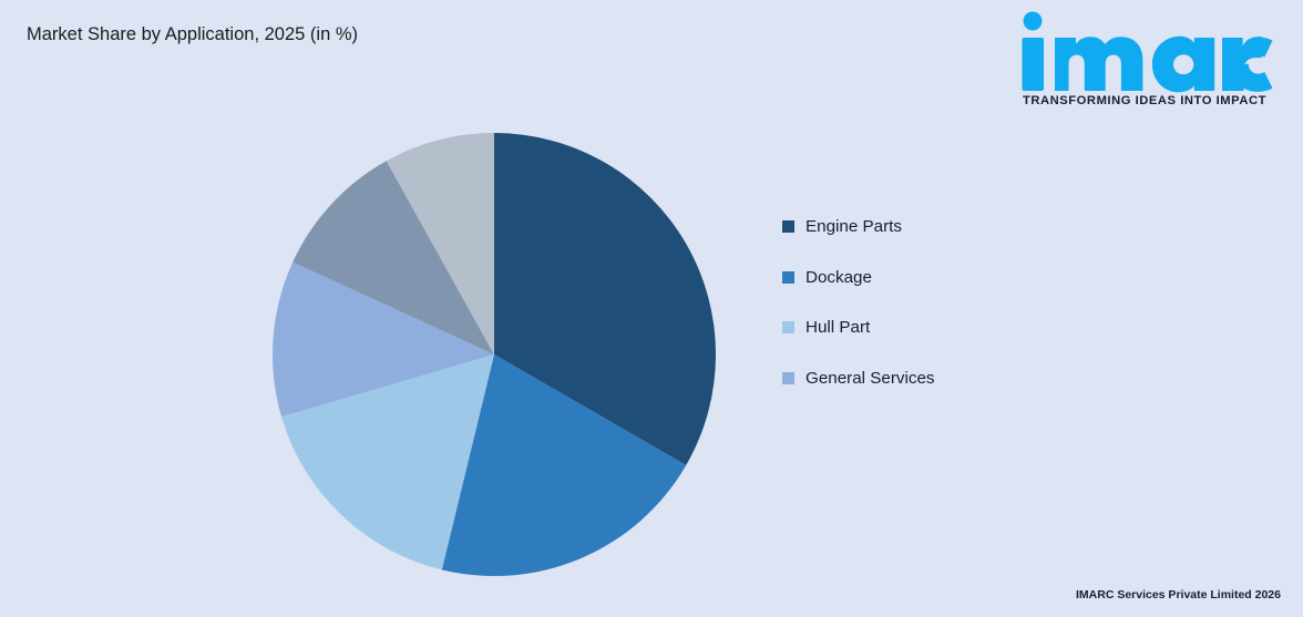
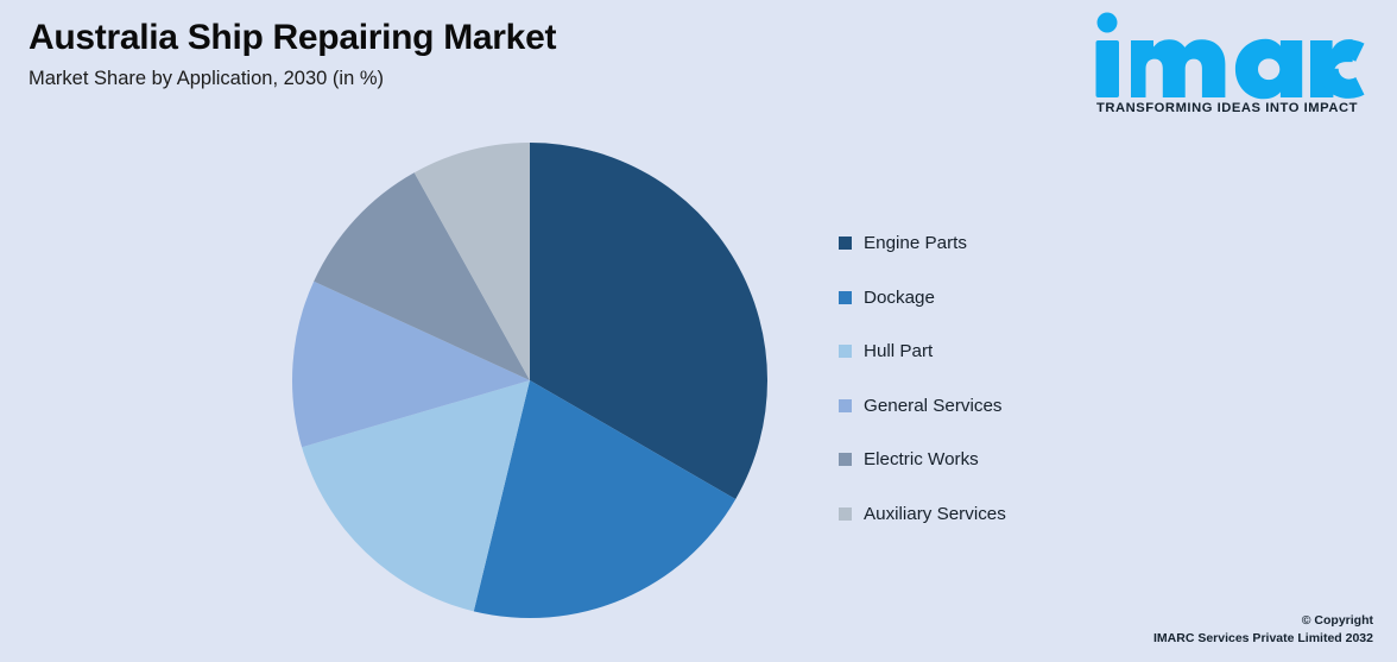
+ Australia Ship Repairing Market
- Market Share by Application, 2025 (in %)
+ Market Share by Application, 2030 (in %)
  TRANSFORMING IDEAS INTO IMPACT
  Engine Parts
  Dockage
  Hull Part
  General Services
+ Electric Works
+ Auxiliary Services
+ © Copyright
- IMARC Services Private Limited 2026
+ IMARC Services Private Limited 2032
